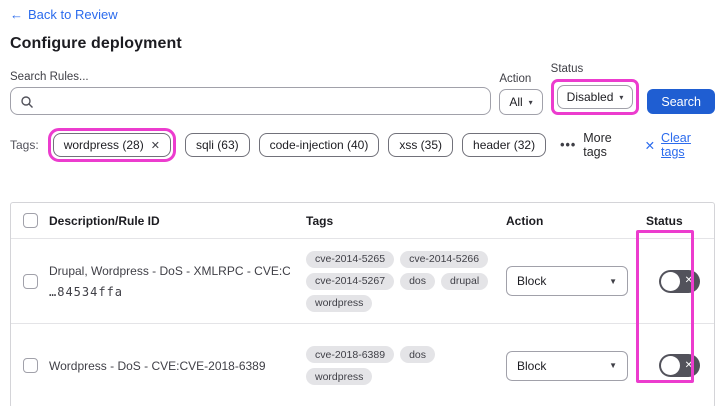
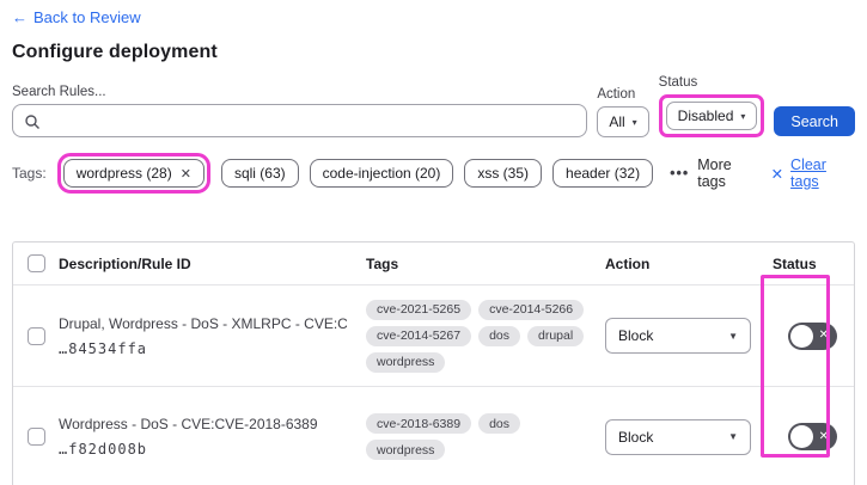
  ←
  Back to Review
  Configure deployment
  Search Rules...
  Action
  All
  ▾
  Status
  Disabled
  ▾
  Search
  Tags:
  wordpress (28)
  ✕
  sqli (63)
- code-injection (40)
+ code-injection (20)
  xss (35)
  header (32)
  •••
  More tags
  ✕
  Clear tags
  Description/Rule ID
  Tags
  Action
  Status
  Drupal, Wordpress - DoS - XMLRPC - CVE:C
  …84534ffa
- cve-2014-5265
+ cve-2021-5265
  cve-2014-5266
  cve-2014-5267
  dos
  drupal
  wordpress
  Block
  ▼
  ✕
  Wordpress - DoS - CVE:CVE-2018-6389
+ …f82d008b
  cve-2018-6389
  dos
  wordpress
  Block
  ▼
  ✕
